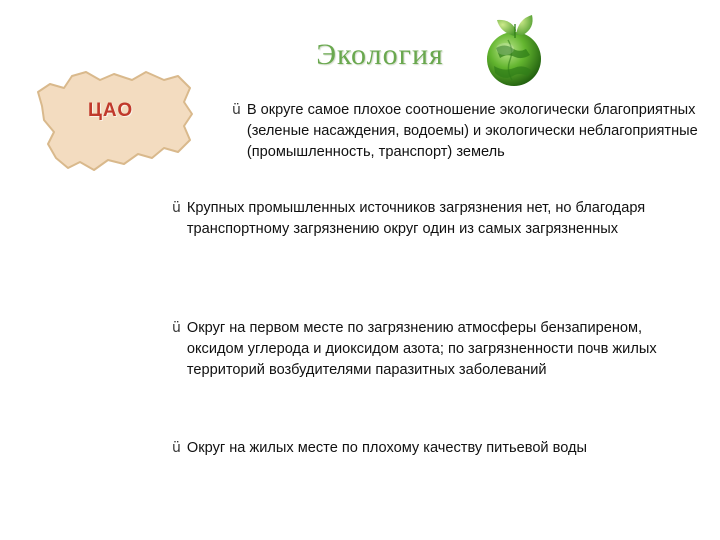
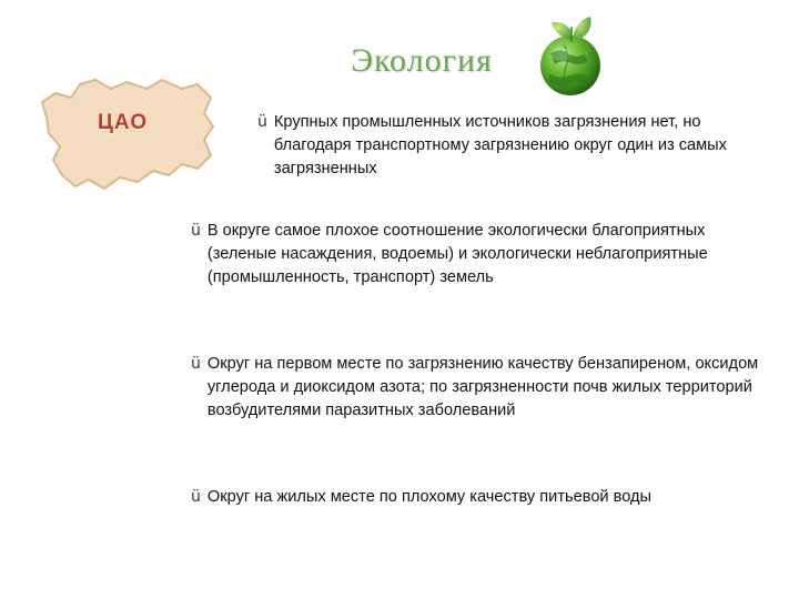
  Экология
  ЦАО
  ü
- В округе самое плохое соотношение экологически благоприятных (зеленые насаждения, водоемы) и экологически неблагоприятные (промышленность, транспорт) земель
+ Крупных промышленных источников загрязнения нет, но благодаря транспортному загрязнению округ один из самых загрязненных
  ü
- Крупных промышленных источников загрязнения нет, но благодаря транспортному загрязнению округ один из самых загрязненных
+ В округе самое плохое соотношение экологически благоприятных (зеленые насаждения, водоемы) и экологически неблагоприятные (промышленность, транспорт) земель
  ü
- Округ на первом месте по загрязнению атмосферы бензапиреном, оксидом углерода и диоксидом азота; по загрязненности почв жилых территорий возбудителями паразитных заболеваний
+ Округ на первом месте по загрязнению качеству бензапиреном, оксидом углерода и диоксидом азота; по загрязненности почв жилых территорий возбудителями паразитных заболеваний
  ü
  Округ на жилых месте по плохому качеству питьевой воды
